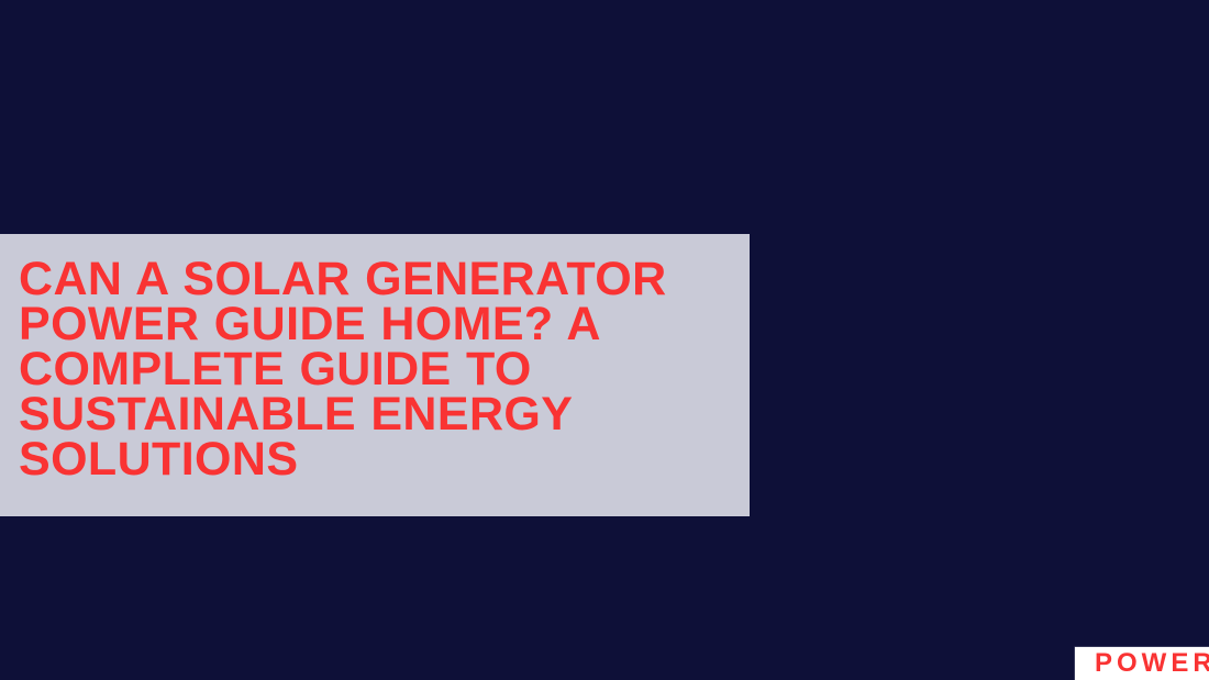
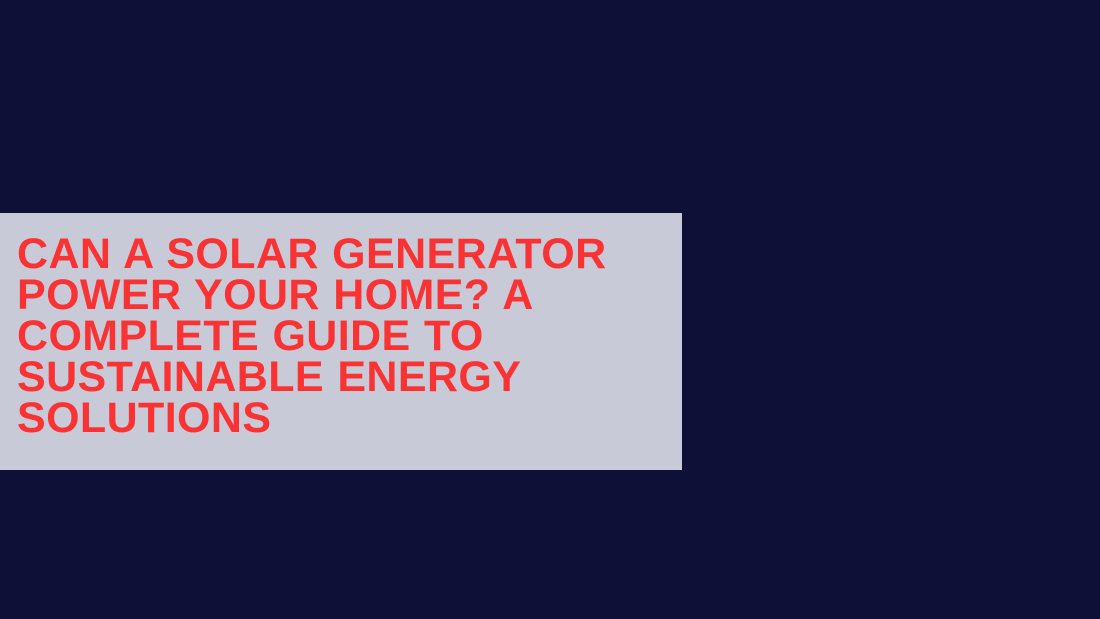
- CAN A SOLAR GENERATOR POWER GUIDE HOME? A COMPLETE GUIDE TO SUSTAINABLE ENERGY SOLUTIONS
+ CAN A SOLAR GENERATOR POWER YOUR HOME? A COMPLETE GUIDE TO SUSTAINABLE ENERGY SOLUTIONS
- POWER
